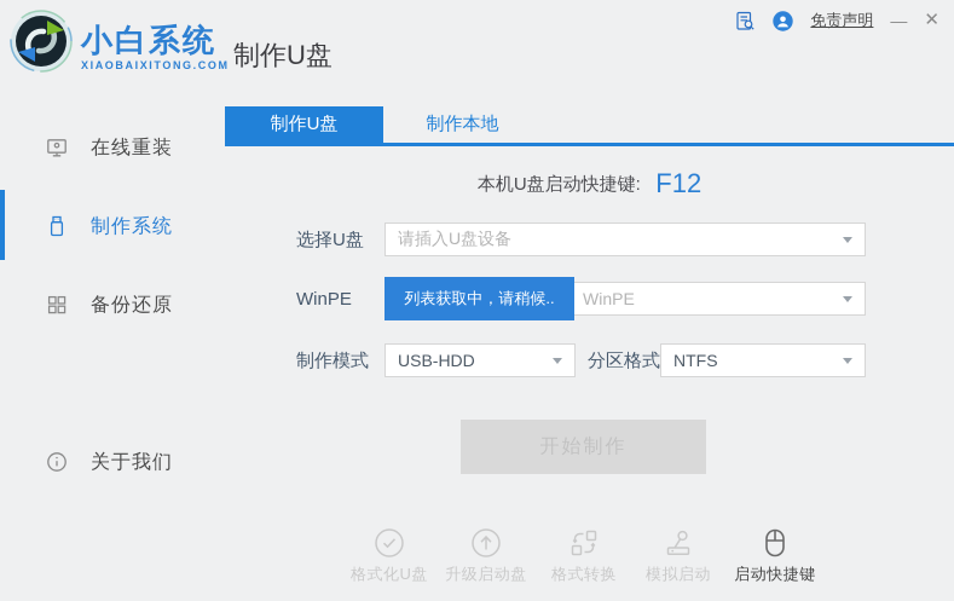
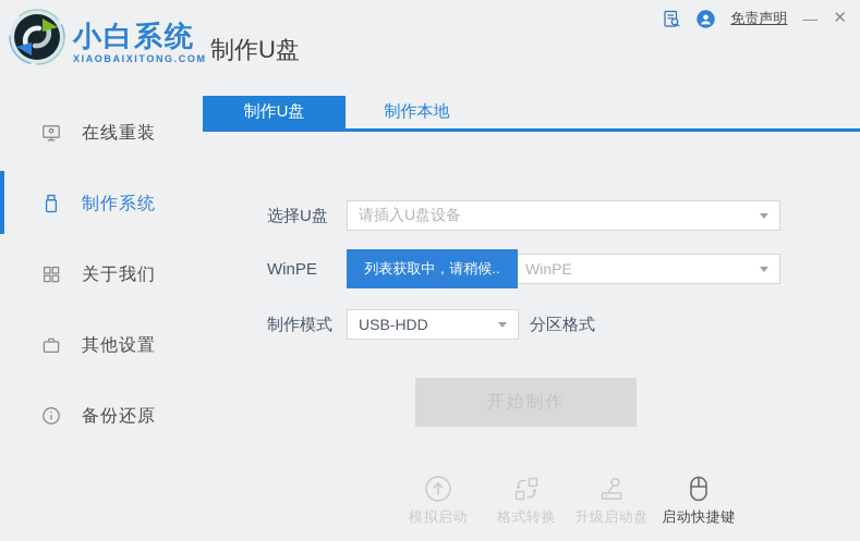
  小白系统
  XIAOBAIXITONG.COM
  制作U盘
  免责声明
  —
  ✕
  在线重装
  制作系统
- 备份还原
+ 关于我们
+ 其他设置
- 关于我们
+ 备份还原
  制作U盘
  制作本地
- 本机U盘启动快捷键: F12
  选择U盘
  请插入U盘设备
  WinPE
  WinPE
  列表获取中，请稍候..
  制作模式
  USB-HDD
  分区格式
- NTFS
- 格式化U盘
- 升级启动盘
+ 模拟启动
  格式转换
- 模拟启动
+ 升级启动盘
  启动快捷键
